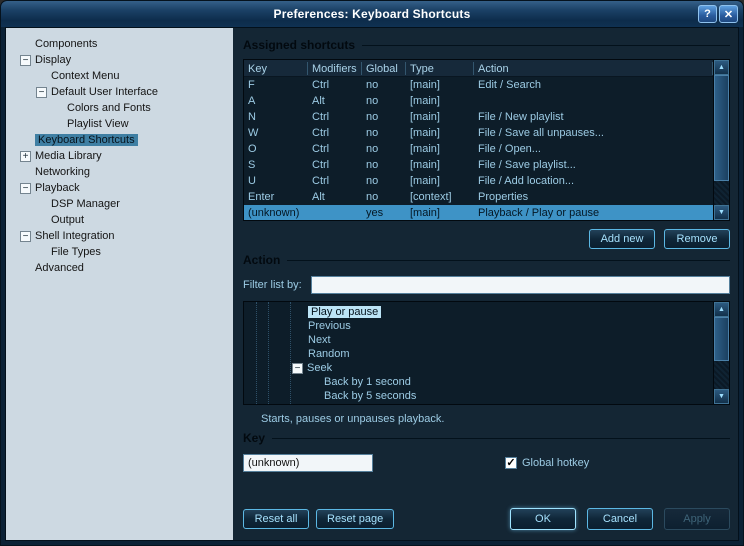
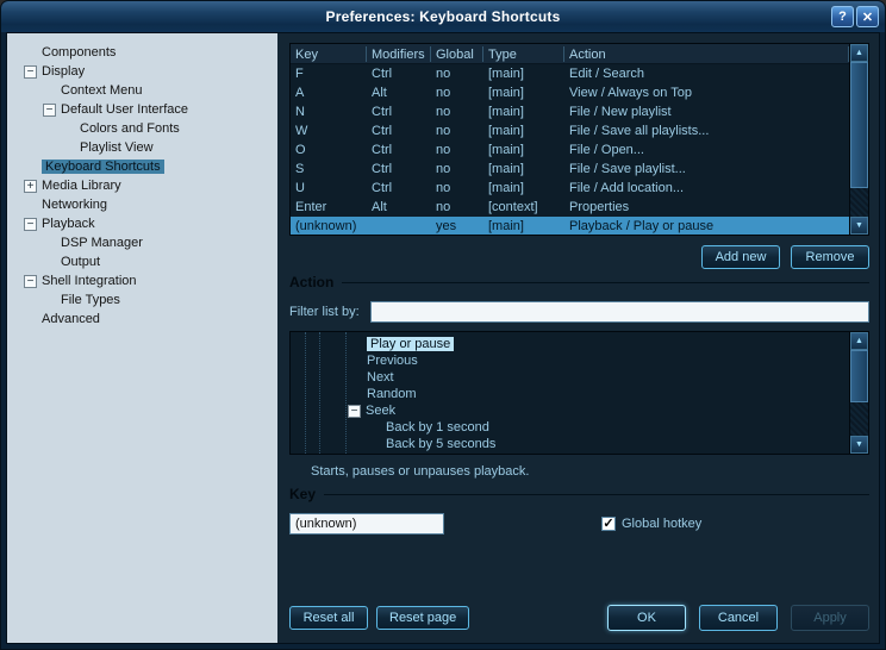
  Preferences: Keyboard Shortcuts
  ?
  ✕
  Components
  Display
  Context Menu
  Default User Interface
  Colors and Fonts
  Playlist View
  Keyboard Shortcuts
  Media Library
  Networking
  Playback
  DSP Manager
  Output
  Shell Integration
  File Types
  Advanced
- Assigned shortcuts
  Key
  Modifiers
  Global
  Type
  Action
  F
  Ctrl
  no
  [main]
  Edit / Search
  A
  Alt
  no
  [main]
+ View / Always on Top
  N
  Ctrl
  no
  [main]
  File / New playlist
  W
  Ctrl
  no
  [main]
- File / Save all unpauses...
+ File / Save all playlists...
  O
  Ctrl
  no
  [main]
  File / Open...
  S
  Ctrl
  no
  [main]
  File / Save playlist...
  U
  Ctrl
  no
  [main]
  File / Add location...
  Enter
  Alt
  no
  [context]
  Properties
  (unknown)
  yes
  [main]
  Playback / Play or pause
  Add new
  Remove
  Action
  Filter list by:
  Play or pause
  Previous
  Next
  Random
  Seek
  Back by 1 second
  Back by 5 seconds
  Starts, pauses or unpauses playback.
  Key
  (unknown)
  Global hotkey
  Reset all
  Reset page
  OK
  Cancel
  Apply
